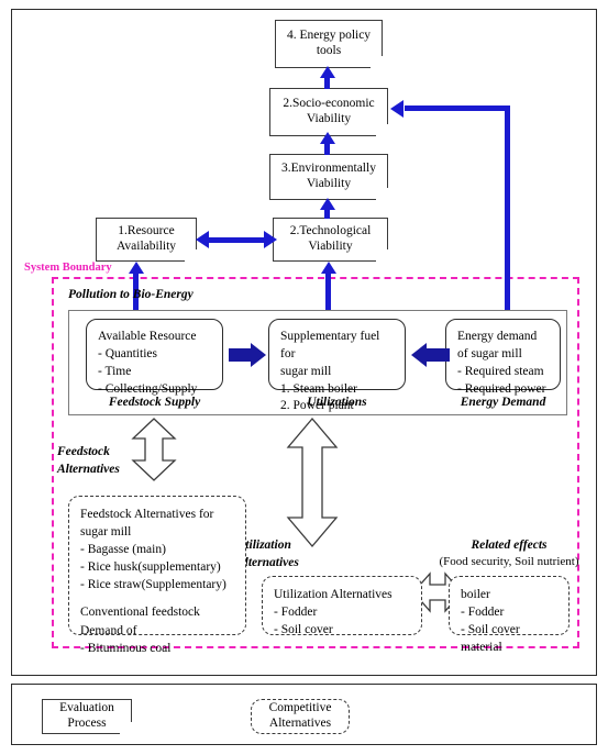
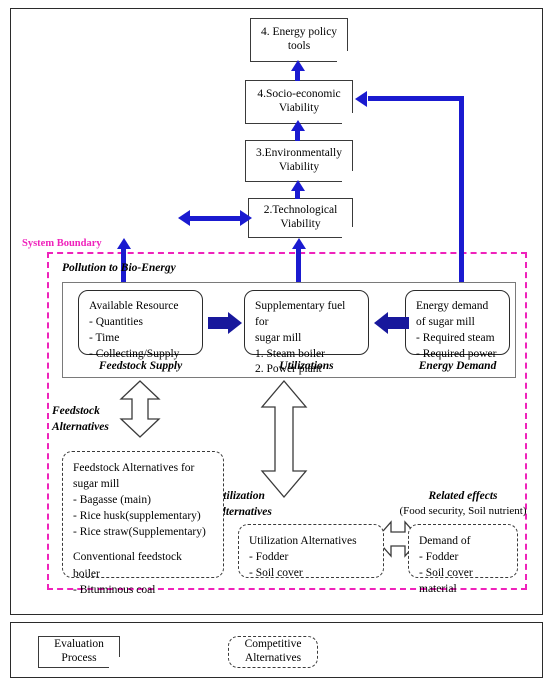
  System Boundary
  4. Energy policy tools
- 2.Socio-economic Viability
+ 4.Socio-economic Viability
  3.Environmentally Viability
  2.Technological Viability
- 1.Resource Availability
  Pollution to Bio-Energy
  Available Resource
  - Quantities
  - Time
  - Collecting/Supply
  Feedstock Supply
  Supplementary fuel for
  sugar mill
  1. Steam boiler
  2. Power plant
  Utilizations
  Energy demand
  of sugar mill
  - Required steam
  - Required power
  Energy Demand
  Feedstock
  Alternatives
  tilization
  lternatives
  Related effects
  (Food security, Soil nutrient)
  Feedstock Alternatives for
  sugar mill
  - Bagasse (main)
  - Rice husk(supplementary)
  - Rice straw(Supplementary)
  Conventional feedstock
- Demand of
+ boiler
  - Bituminous coal
  Utilization Alternatives
  - Fodder
  - Soil cover
- boiler
+ Demand of
  - Fodder
  - Soil cover material
  Evaluation Process
  Competitive Alternatives
